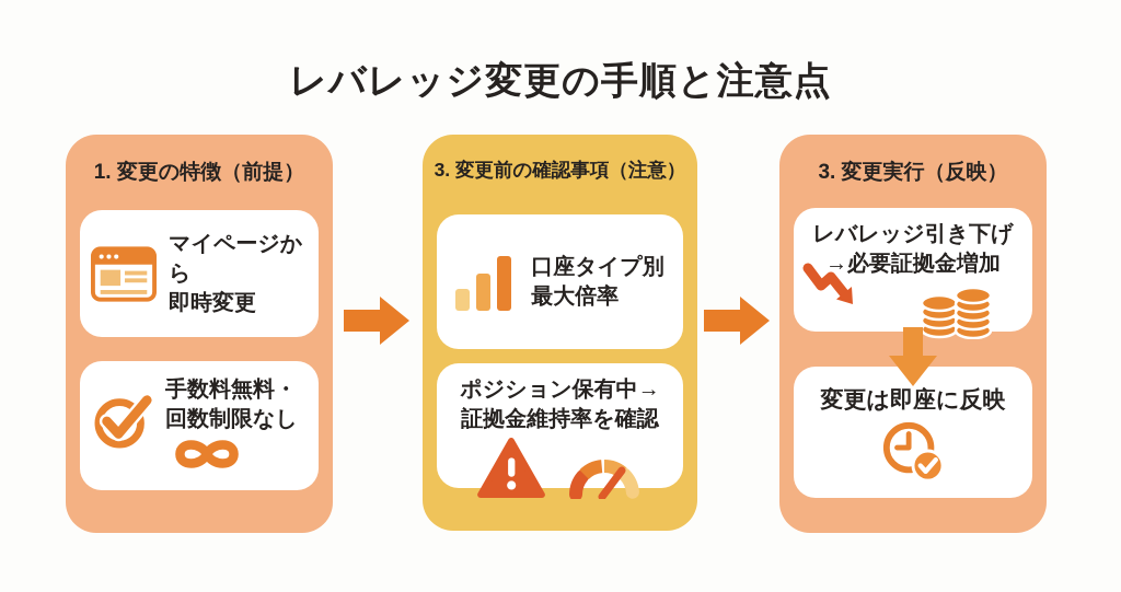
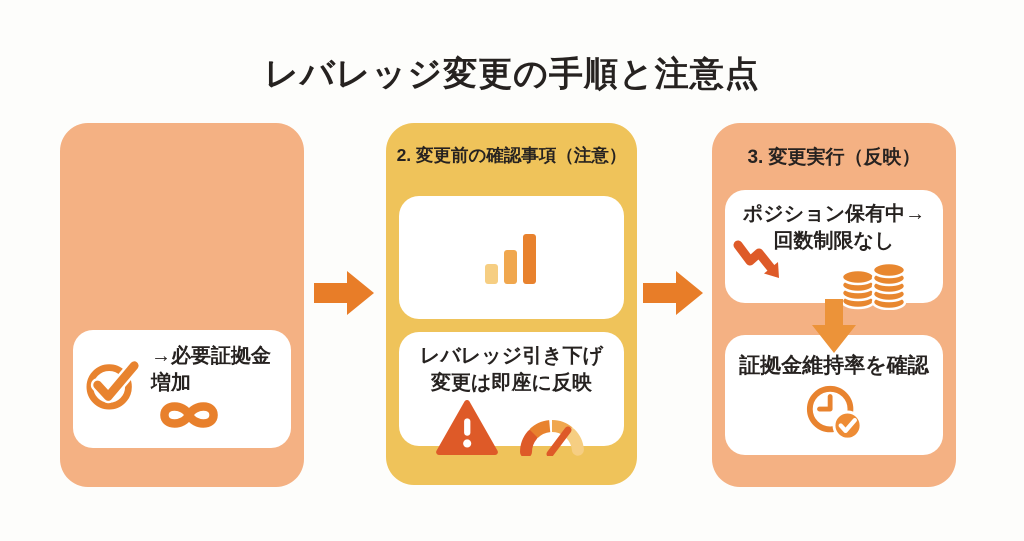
  レバレッジ変更の手順と注意点
- 1. 変更の特徴（前提）
- マイページから
- 即時変更
- 手数料無料・
- 回数制限なし
+ →必要証拠金増加
- 3. 変更前の確認事項（注意）
+ 2. 変更前の確認事項（注意）
- 口座タイプ別
- 最大倍率
- ポジション保有中→
+ レバレッジ引き下げ
- 証拠金維持率を確認
+ 変更は即座に反映
  3. 変更実行（反映）
- レバレッジ引き下げ
+ ポジション保有中→
- →必要証拠金増加
+ 回数制限なし
- 変更は即座に反映
+ 証拠金維持率を確認
